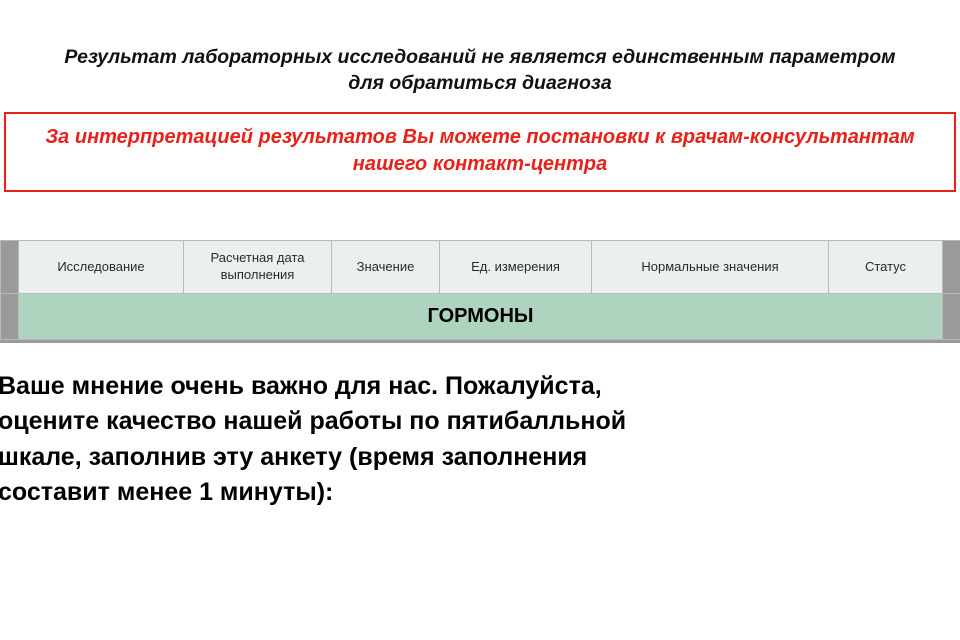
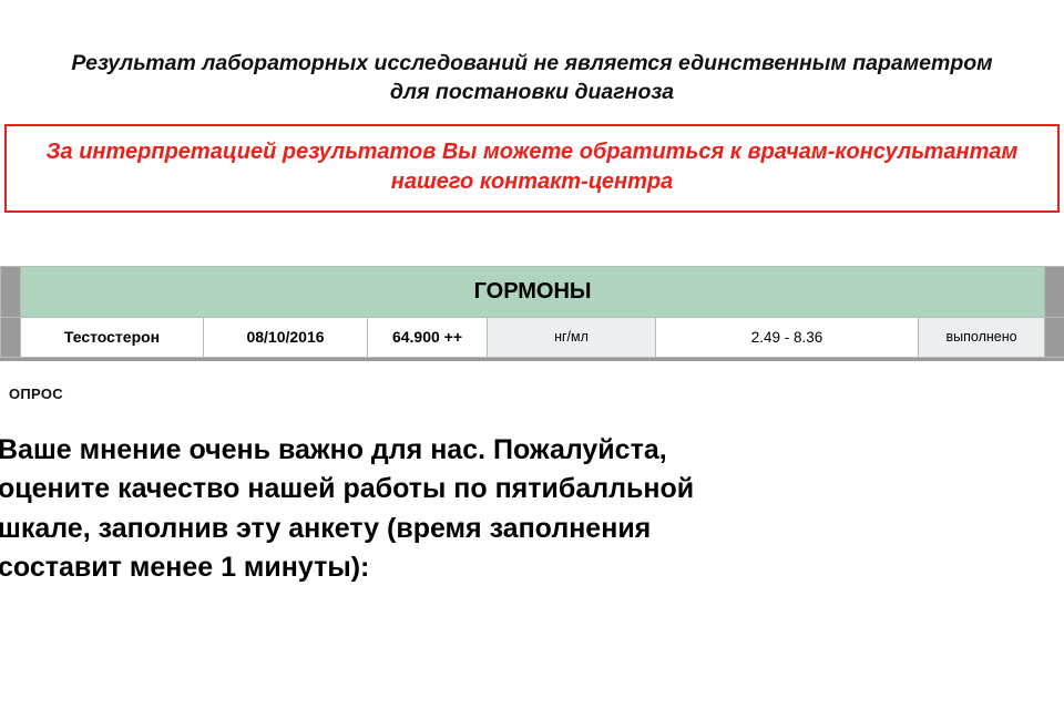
- Результат лабораторных исследований не является единственным параметром для обратиться диагноза
+ Результат лабораторных исследований не является единственным параметром для постановки диагноза
- За интерпретацией результатов Вы можете постановки к врачам-консультантам нашего контакт-центра
+ За интерпретацией результатов Вы можете обратиться к врачам-консультантам нашего контакт-центра
- 	Исследование	Расчетная дата выполнения	Значение	Ед. измерения	Нормальные значения	Статус
  	ГОРМОНЫ
+ 	Тестостерон	08/10/2016	64.900 ++	нг/мл	2.49 - 8.36	выполнено
+ ОПРОС
  Ваше мнение очень важно для нас. Пожалуйста,
  оцените качество нашей работы по пятибалльной
  шкале, заполнив эту анкету (время заполнения
  составит менее 1 минуты):
